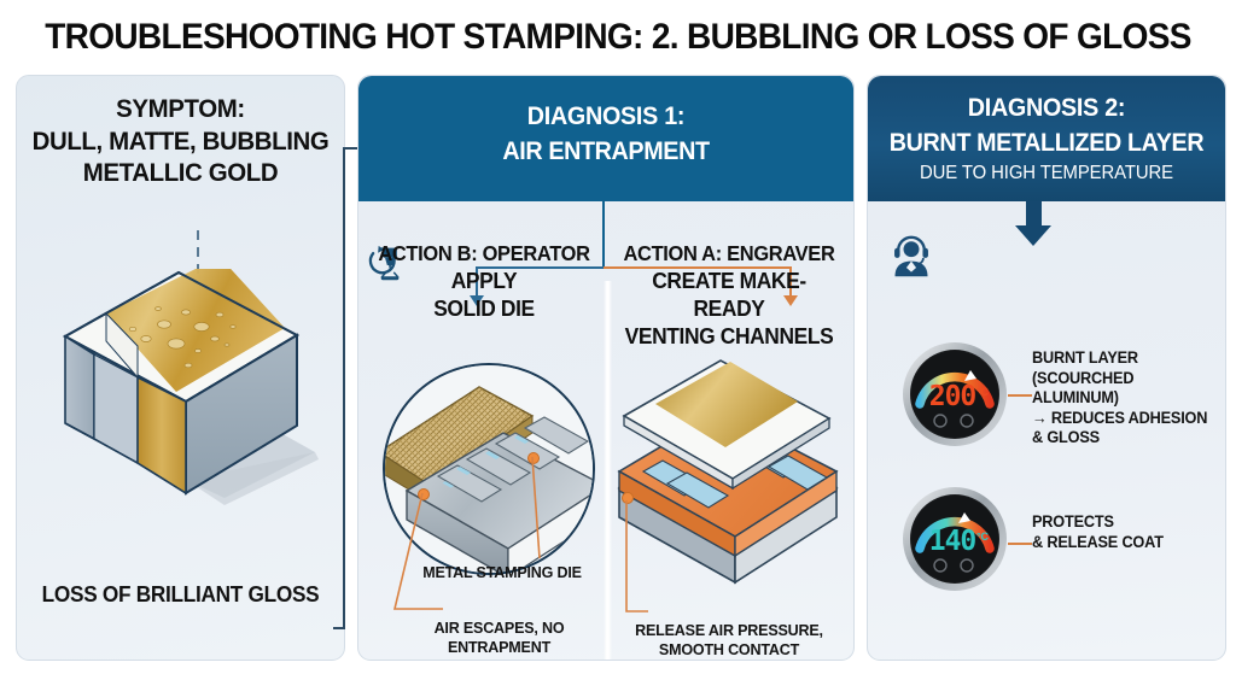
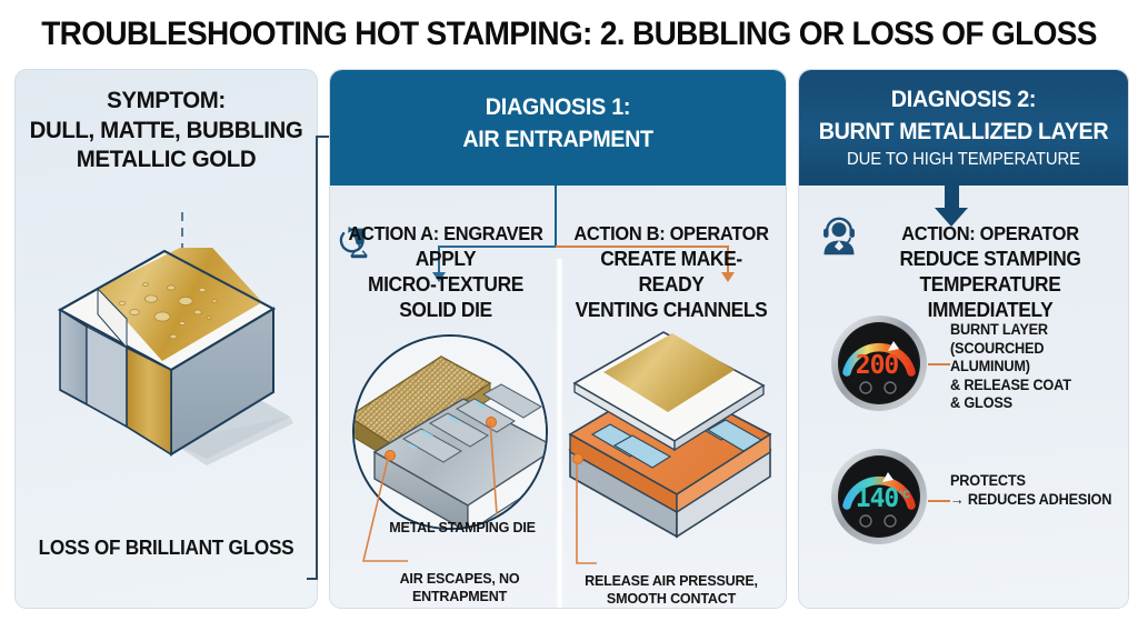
  TROUBLESHOOTING HOT STAMPING: 2. BUBBLING OR LOSS OF GLOSS
  SYMPTOM:
  DULL, MATTE, BUBBLING
  METALLIC GOLD
  LOSS OF BRILLIANT GLOSS
  DIAGNOSIS 1:
  AIR ENTRAPMENT
- ACTION B: OPERATOR
+ ACTION A: ENGRAVER
  APPLY
+ MICRO-TEXTURE
  SOLID DIE
- ACTION A: ENGRAVER
+ ACTION B: OPERATOR
  CREATE MAKE-READY
  VENTING CHANNELS
  METAL STAMPING DIE
  AIR ESCAPES, NO ENTRAPMENT
  RELEASE AIR PRESSURE, SMOOTH CONTACT
  DIAGNOSIS 2:
  BURNT METALLIZED LAYER
  DUE TO HIGH TEMPERATURE
+ ACTION: OPERATOR
+ REDUCE STAMPING
+ TEMPERATURE IMMEDIATELY
  200
  °C
  BURNT LAYER
  (SCOURCHED ALUMINUM)
- → REDUCES ADHESION
+ & RELEASE COAT
  & GLOSS
  140
  °C
  PROTECTS
- & RELEASE COAT
+ → REDUCES ADHESION
